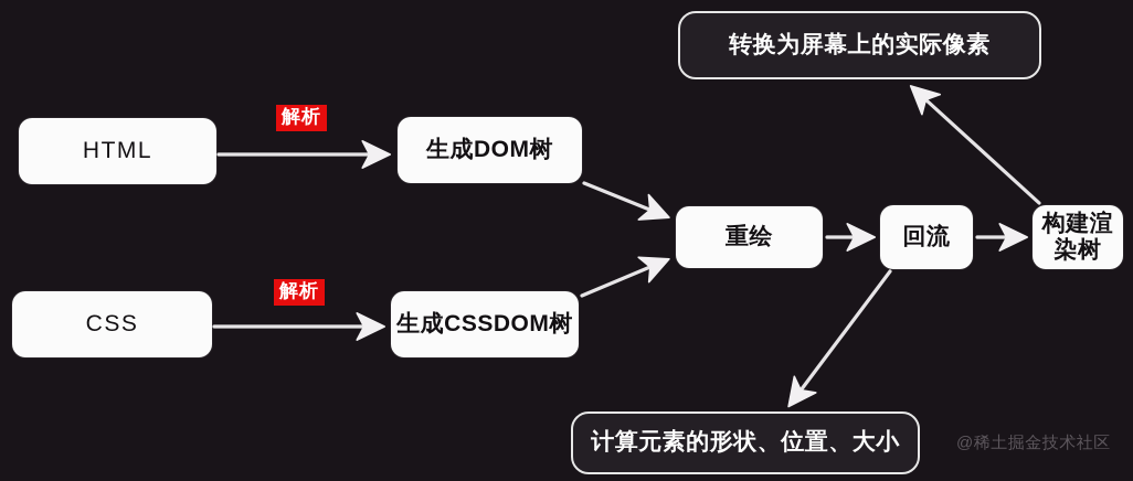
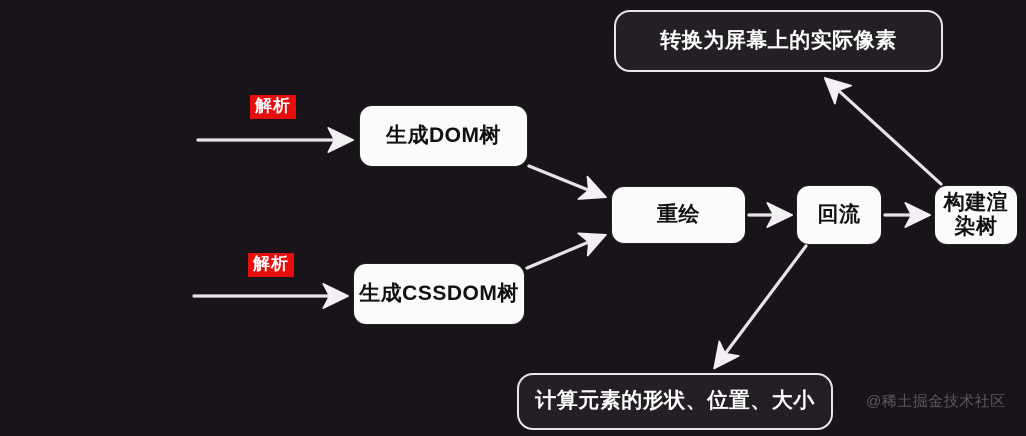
- HTML
- CSS
  生成DOM树
  生成CSSDOM树
  重绘
  回流
  构建渲染树
  转换为屏幕上的实际像素
  计算元素的形状、位置、大小
  解析
  解析
  @稀土掘金技术社区
